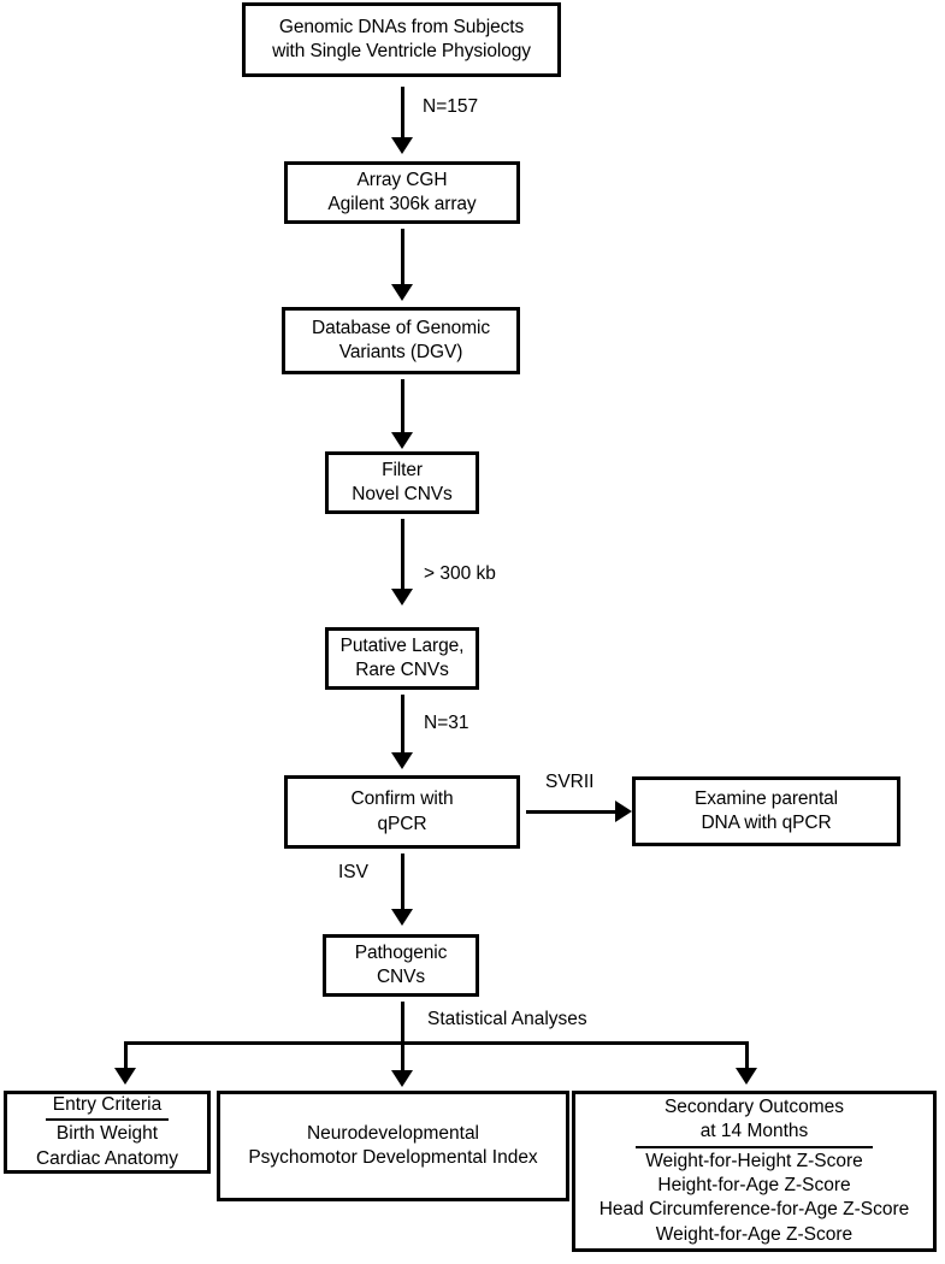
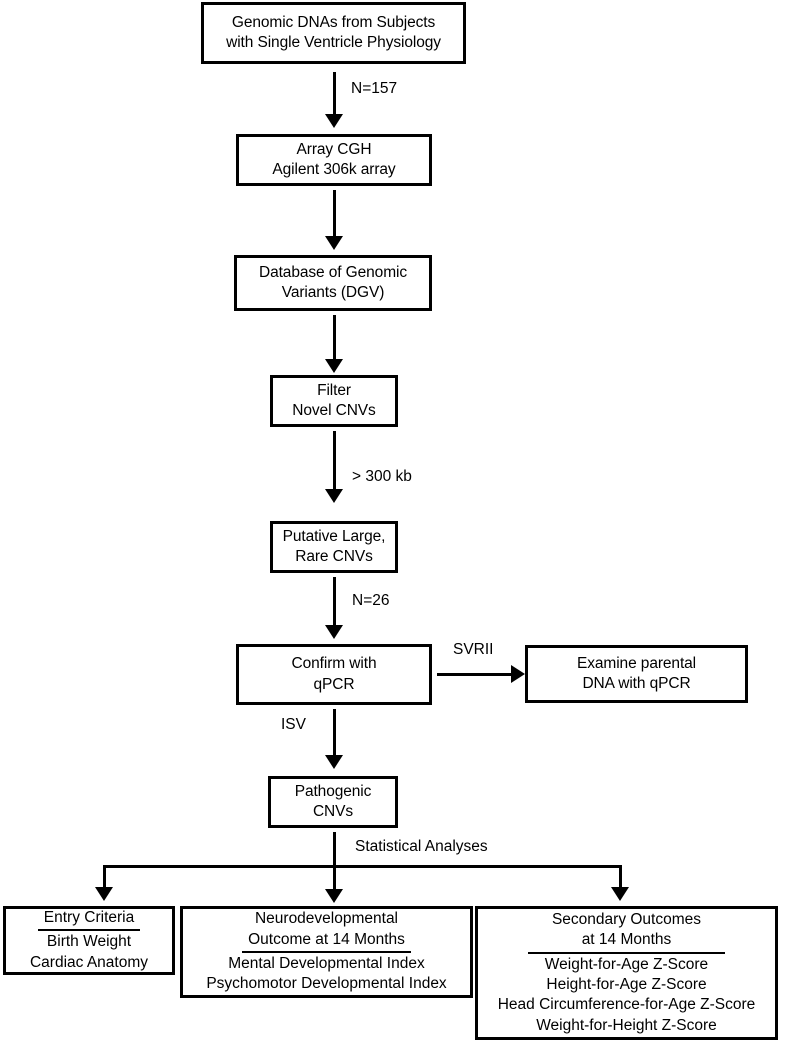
  Genomic DNAs from Subjects
  with Single Ventricle Physiology
  N=157
  Array CGH
  Agilent 306k array
  Database of Genomic
  Variants (DGV)
  Filter
  Novel CNVs
  > 300 kb
  Putative Large,
  Rare CNVs
- N=31
+ N=26
  Confirm with
  qPCR
  SVRII
  Examine parental
  DNA with qPCR
  ISV
  Pathogenic
  CNVs
  Statistical Analyses
  Entry Criteria
  Birth Weight
  Cardiac Anatomy
  Neurodevelopmental
+ Outcome at 14 Months
+ Mental Developmental Index
  Psychomotor Developmental Index
  Secondary Outcomes
  at 14 Months
- Weight-for-Height Z-Score
+ Weight-for-Age Z-Score
  Height-for-Age Z-Score
  Head Circumference-for-Age Z-Score
- Weight-for-Age Z-Score
+ Weight-for-Height Z-Score
